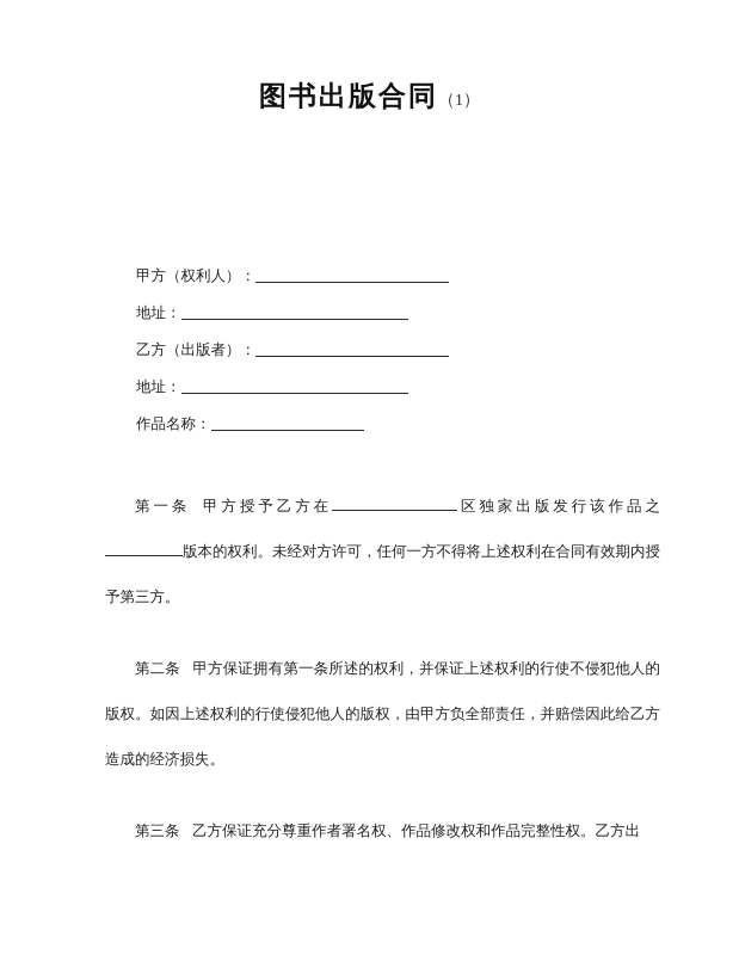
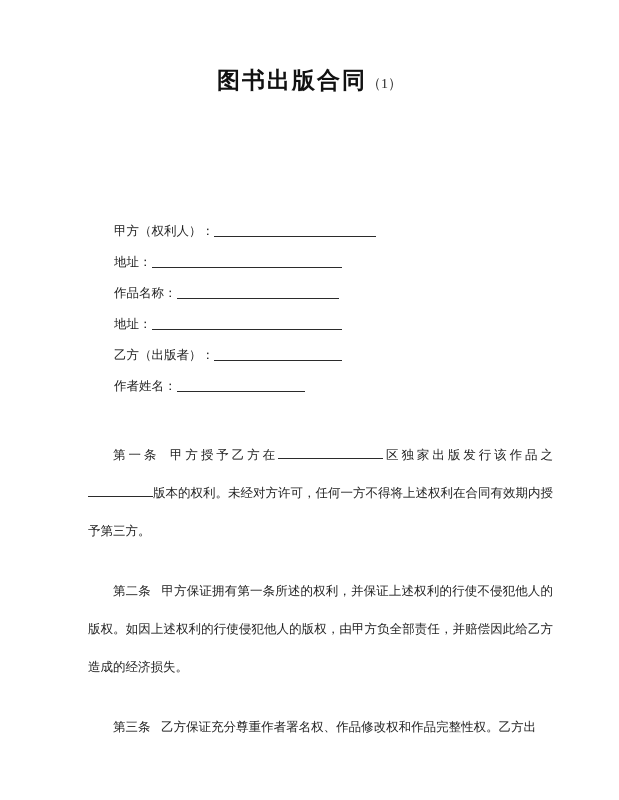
  图书出版合同（1）
  甲方（权利人）：
  地址：
- 乙方（出版者）：
+ 作品名称：
  地址：
- 作品名称：
+ 乙方（出版者）：
+ 作者姓名：
  第一条 甲方授予乙方在 区独家出版发行该作品之版本的权利。未经对方许可，任何一方不得将上述权利在合同有效期内授予第三方。
  第二条 甲方保证拥有第一条所述的权利，并保证上述权利的行使不侵犯他人的版权。如因上述权利的行使侵犯他人的版权，由甲方负全部责任，并赔偿因此给乙方造成的经济损失。
  第三条 乙方保证充分尊重作者署名权、作品修改权和作品完整性权。乙方出
